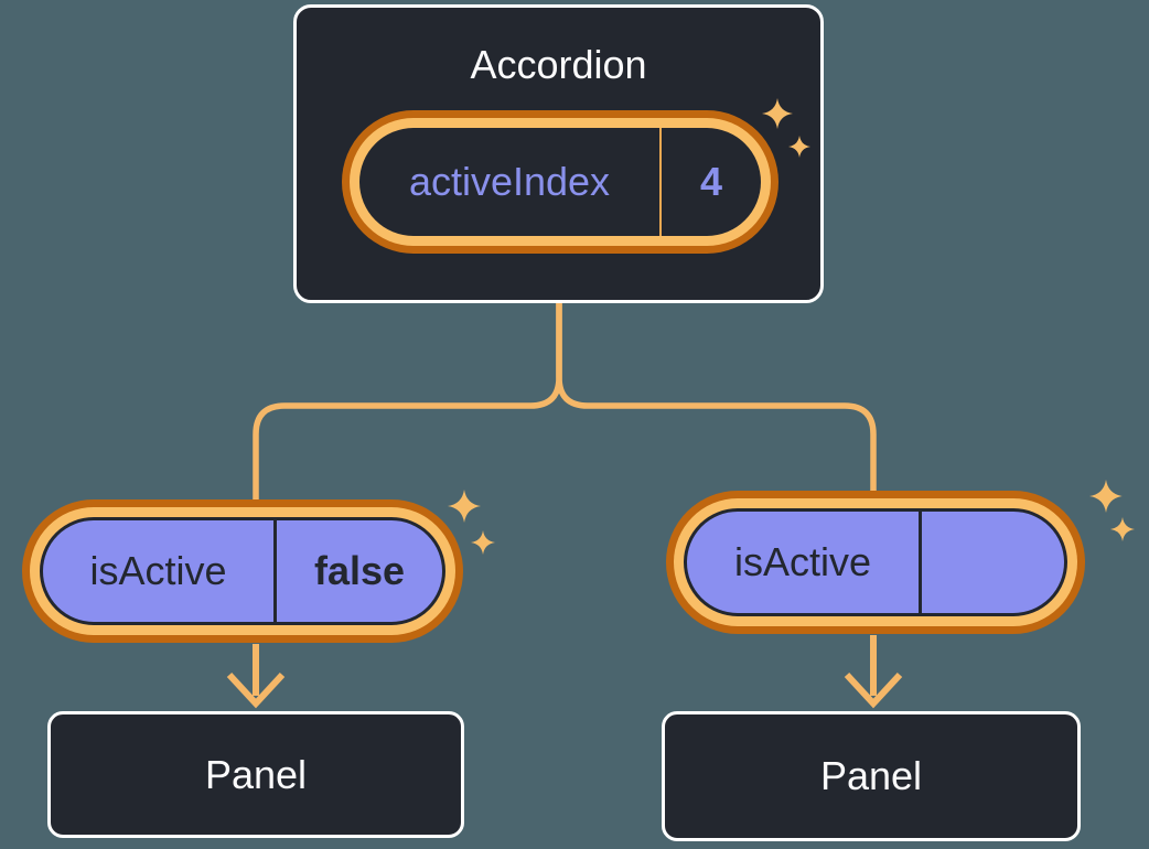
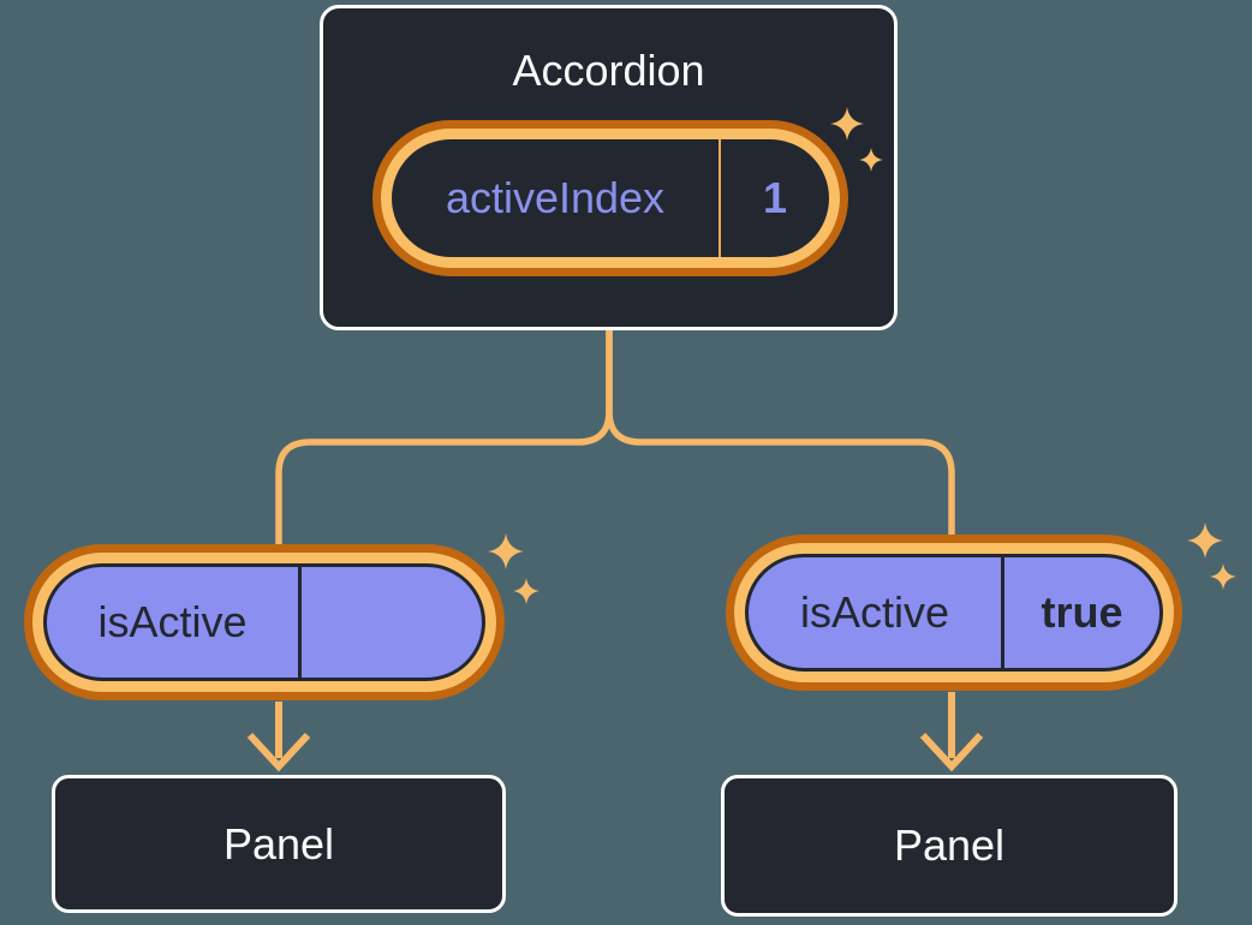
  Accordion
  activeIndex
- 4
+ 1
  isActive
- false
  isActive
+ true
  Panel
  Panel
